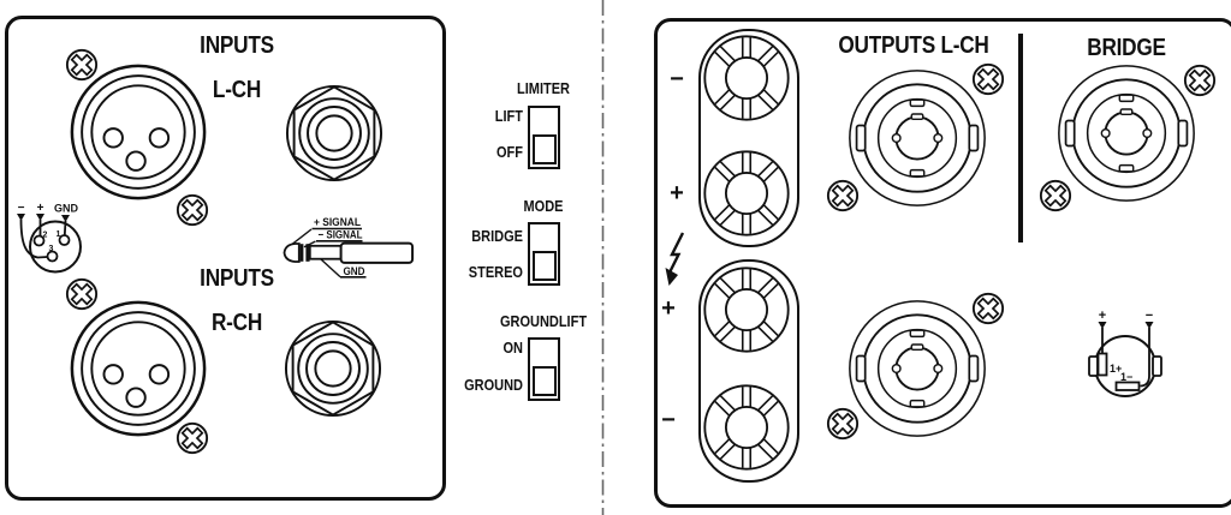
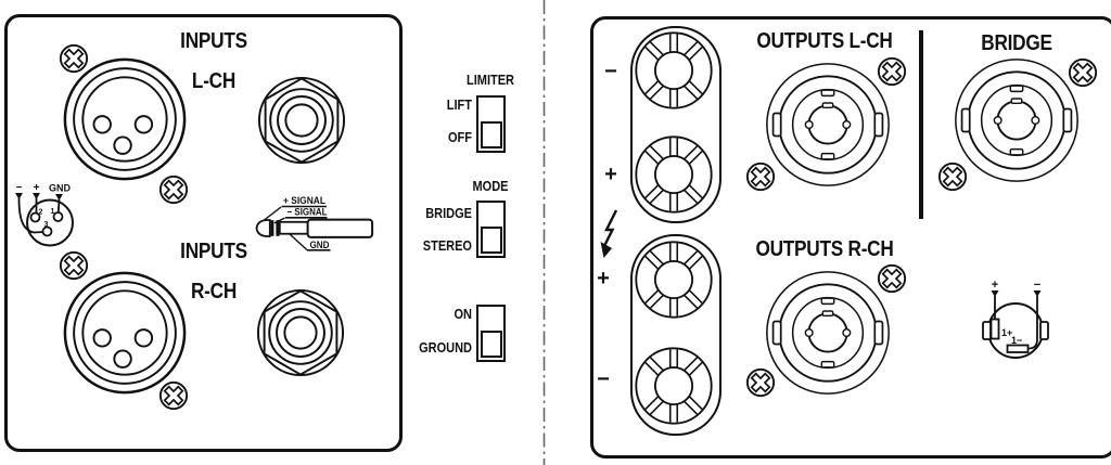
  INPUTS
  L-CH
  INPUTS
  R-CH
  −
  +
  GND
  + SIGNAL
  − SIGNAL
  GND
  LIMITER
  LIFT
  OFF
  MODE
  BRIDGE
  STEREO
- GROUNDLIFT
  ON
  GROUND
  OUTPUTS L-CH
  BRIDGE
+ OUTPUTS R-CH
  −
  +
  +
  −
  +
  −
  1+
  1−
